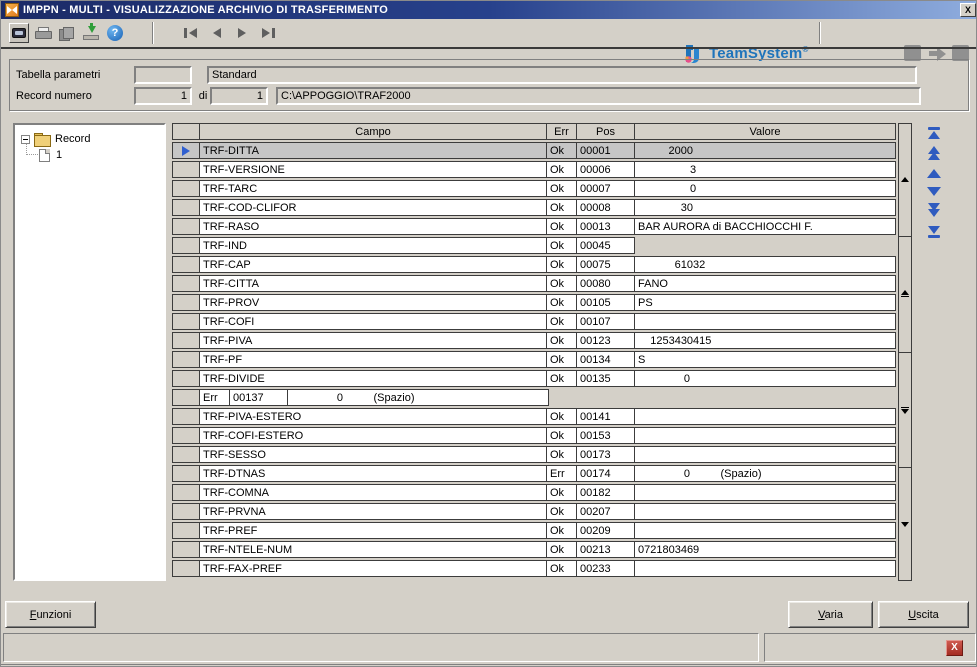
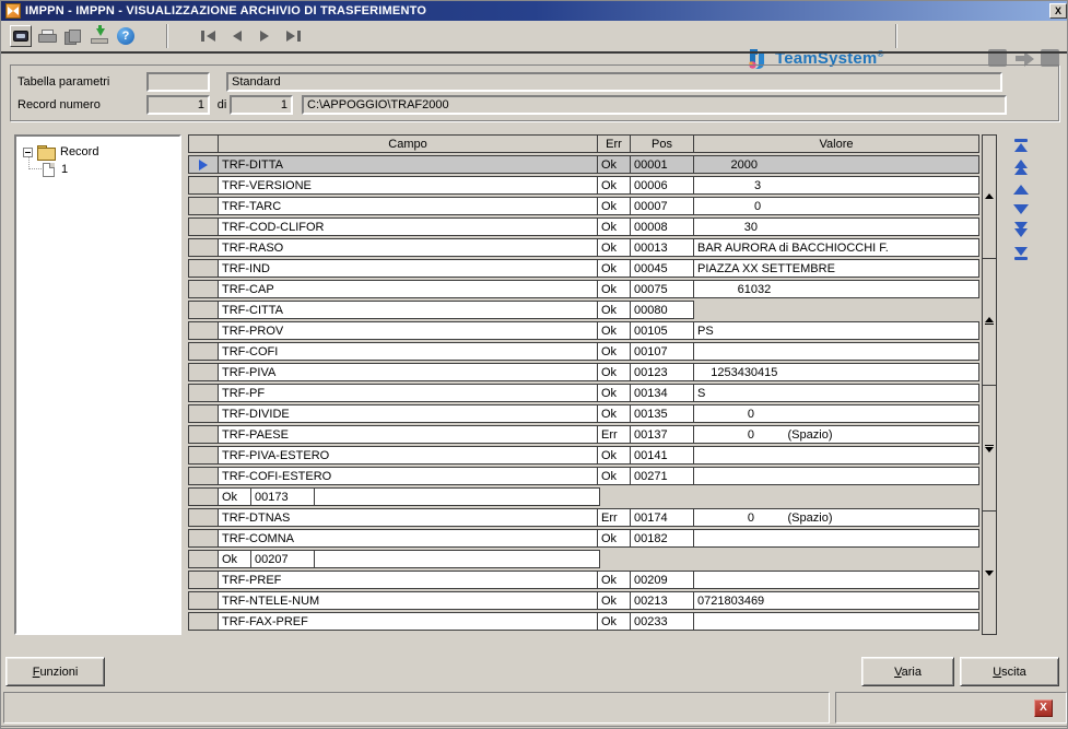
- IMPPN - MULTI - VISUALIZZAZIONE ARCHIVIO DI TRASFERIMENTO
+ IMPPN - IMPPN - VISUALIZZAZIONE ARCHIVIO DI TRASFERIMENTO
  X
  ?
  TeamSystem®
  Tabella parametri
  Standard
  Record numero
  1
  di
  1
  C:\APPOGGIO\TRAF2000
  Record
  1
  Campo
  Err
  Pos
  Valore
  TRF-DITTA
  Ok
  00001
  2000
  TRF-VERSIONE
  Ok
  00006
  3
  TRF-TARC
  Ok
  00007
  0
  TRF-COD-CLIFOR
  Ok
  00008
  30
  TRF-RASO
  Ok
  00013
  BAR AURORA di BACCHIOCCHI F.
  TRF-IND
  Ok
  00045
+ PIAZZA XX SETTEMBRE
  TRF-CAP
  Ok
  00075
  61032
  TRF-CITTA
  Ok
  00080
- FANO
  TRF-PROV
  Ok
  00105
  PS
  TRF-COFI
  Ok
  00107
  TRF-PIVA
  Ok
  00123
  1253430415
  TRF-PF
  Ok
  00134
  S
  TRF-DIVIDE
  Ok
  00135
  0
+ TRF-PAESE
  Err
  00137
  0 (Spazio)
  TRF-PIVA-ESTERO
  Ok
  00141
  TRF-COFI-ESTERO
  Ok
- 00153
+ 00271
- TRF-SESSO
  Ok
  00173
  TRF-DTNAS
  Err
  00174
  0 (Spazio)
  TRF-COMNA
  Ok
  00182
- TRF-PRVNA
  Ok
  00207
  TRF-PREF
  Ok
  00209
  TRF-NTELE-NUM
  Ok
  00213
  0721803469
  TRF-FAX-PREF
  Ok
  00233
  Funzioni
  Varia
  Uscita
  X
